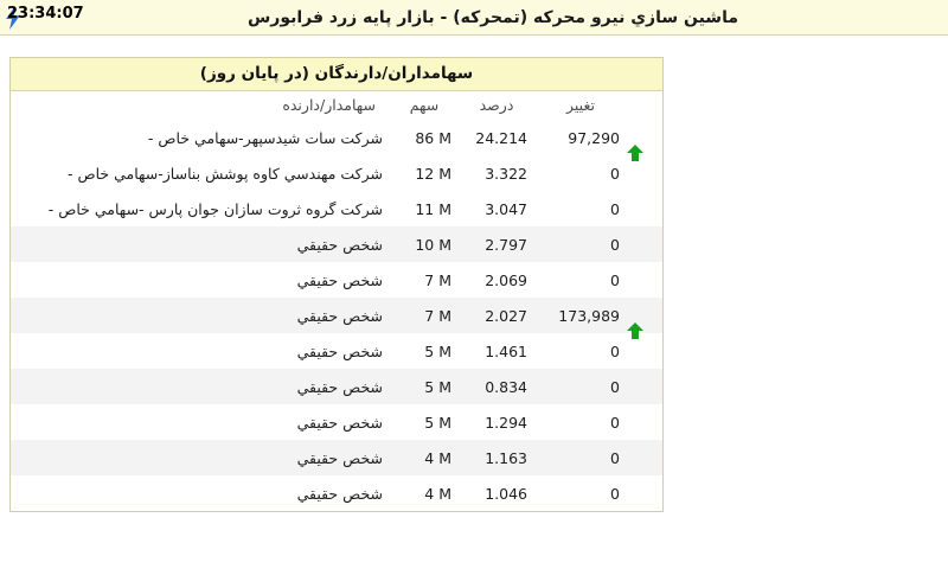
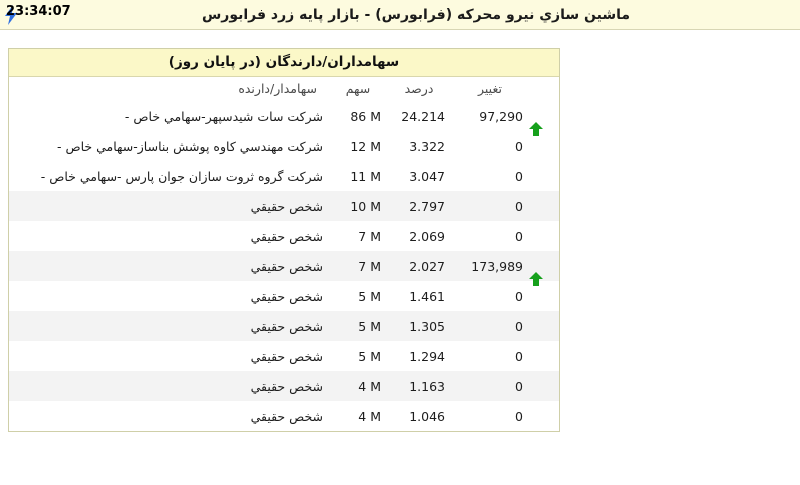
  23:34:07
- ماشين سازي نيرو محركه (تمحركه) - بازار پايه زرد فرابورس
+ ماشين سازي نيرو محركه (فرابورس) - بازار پايه زرد فرابورس
  سهامداران/دارندگان (در پايان روز)
  	تغيير	درصد	سهم	سهامدار/دارنده
  	97,290	24.214	86 M	شركت سات شيدسپهر-سهامي خاص -
  	0	3.322	12 M	شركت مهندسي كاوه پوشش بناساز-سهامي خاص -
  	0	3.047	11 M	شركت گروه ثروت سازان جوان پارس -سهامي خاص -
  	0	2.797	10 M	شخص حقيقي
  	0	2.069	7 M	شخص حقيقي
  	173,989	2.027	7 M	شخص حقيقي
  	0	1.461	5 M	شخص حقيقي
- 	0	0.834	5 M	شخص حقيقي
+ 	0	1.305	5 M	شخص حقيقي
  	0	1.294	5 M	شخص حقيقي
  	0	1.163	4 M	شخص حقيقي
  	0	1.046	4 M	شخص حقيقي
